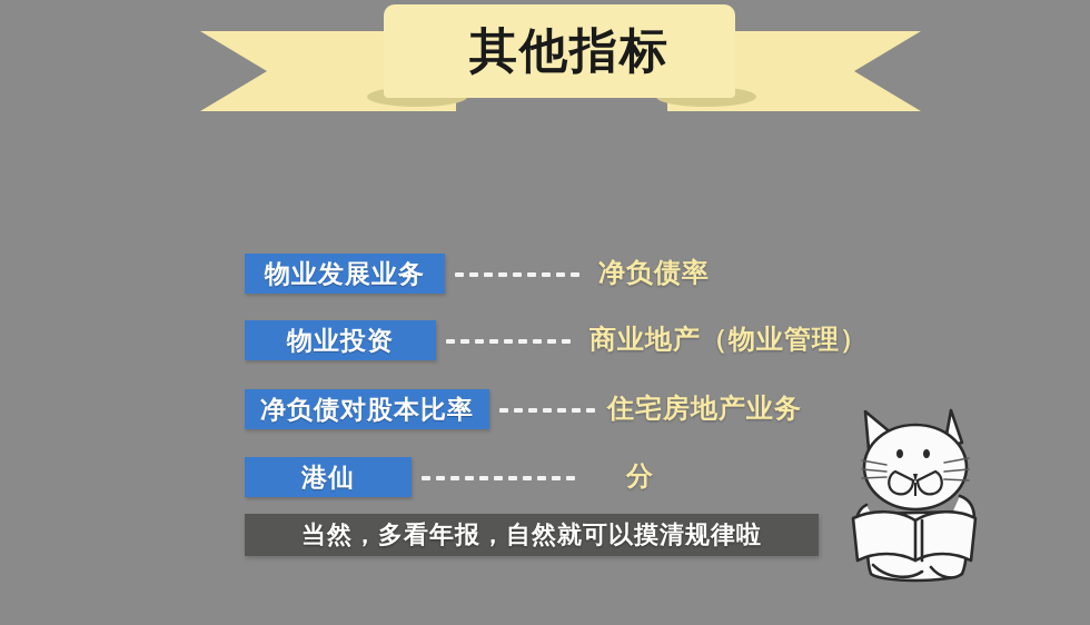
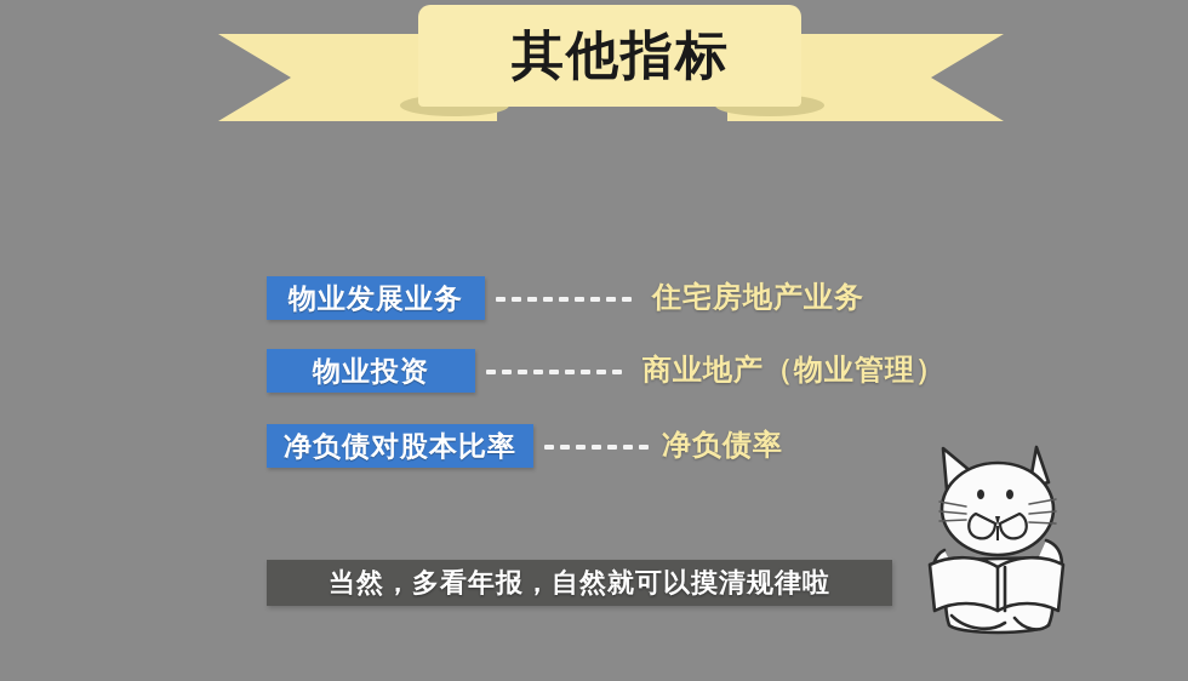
  其他指标
  物业发展业务
- 净负债率
+ 住宅房地产业务
  物业投资
  商业地产（物业管理）
  净负债对股本比率
- 住宅房地产业务
+ 净负债率
- 港仙
- 分
  当然，多看年报，自然就可以摸清规律啦
